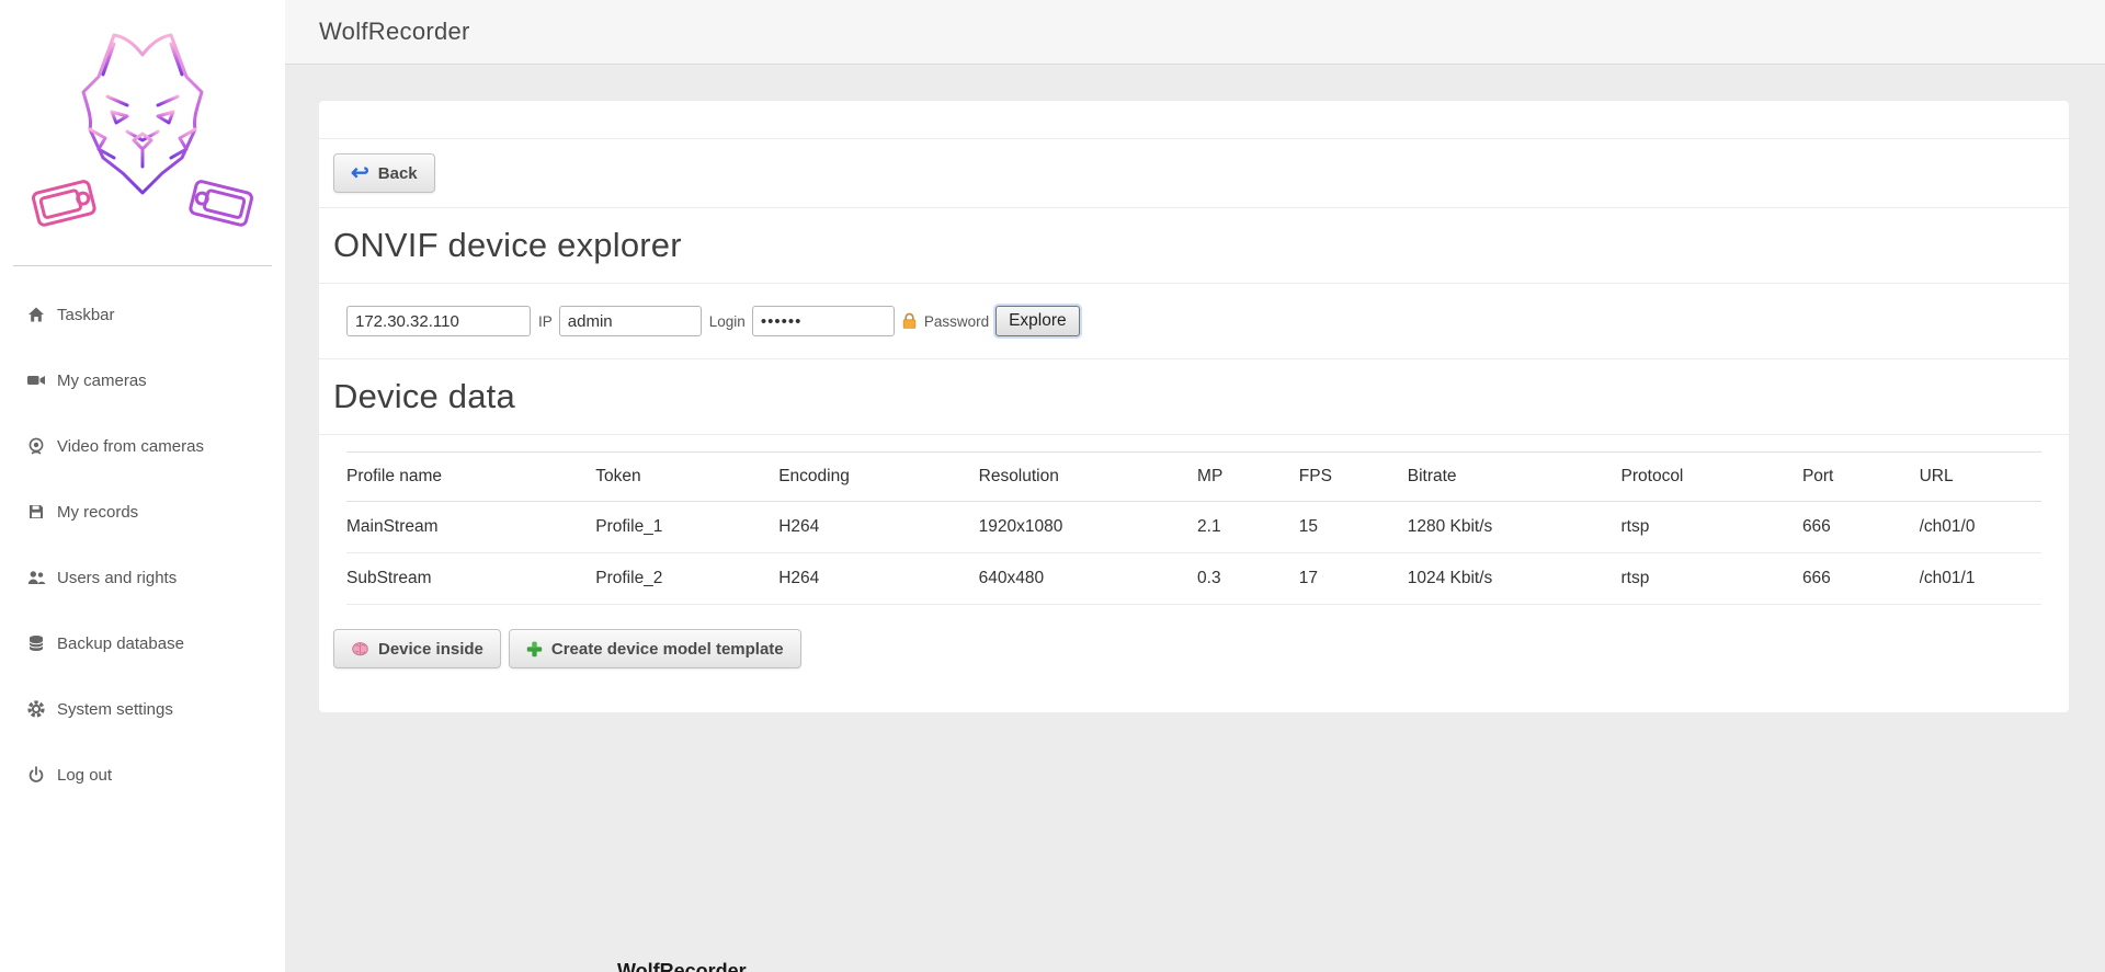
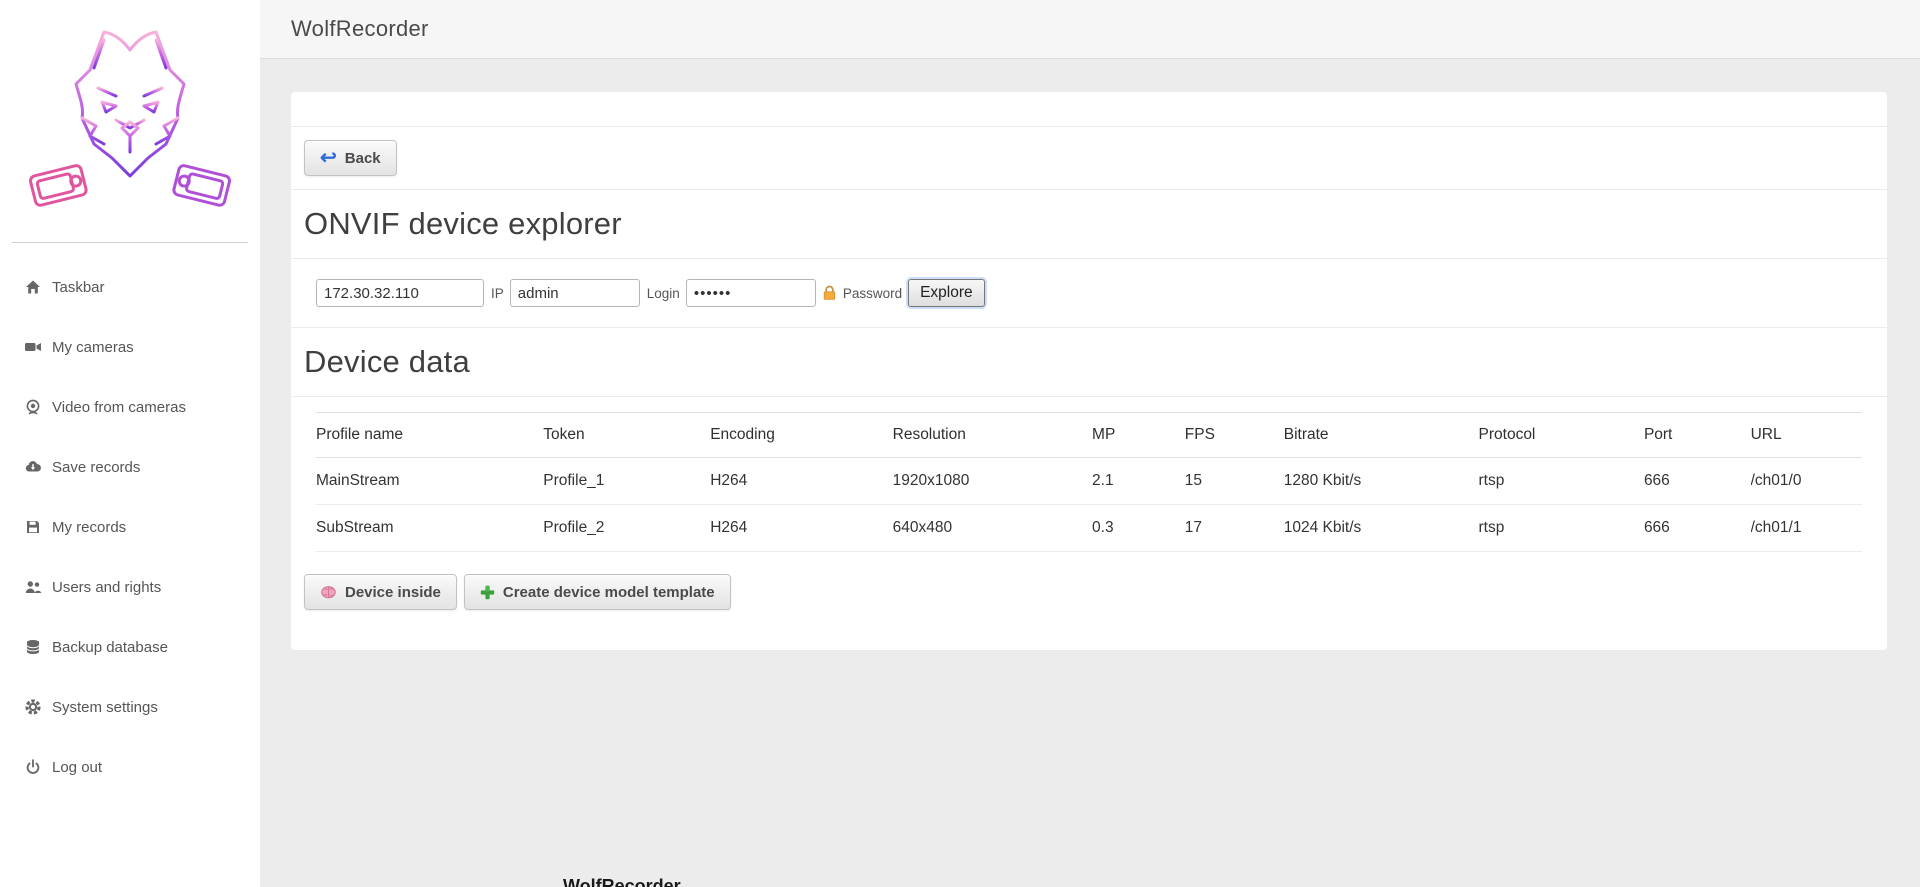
  Taskbar
  My cameras
  Video from cameras
+ Save records
  My records
  Users and rights
  Backup database
  System settings
  Log out
  WolfRecorder
  ↩
  Back
  ONVIF device explorer
  172.30.32.110
  IP
  admin
  Login
  ••••••
  Password
  Explore
  Device data
  Profile name	Token	Encoding	Resolution	MP	FPS	Bitrate	Protocol	Port	URL
  MainStream	Profile_1	H264	1920x1080	2.1	15	1280 Kbit/s	rtsp	666	/ch01/0
  SubStream	Profile_2	H264	640x480	0.3	17	1024 Kbit/s	rtsp	666	/ch01/1
  Device inside
  Create device model template
  WolfRecorder
